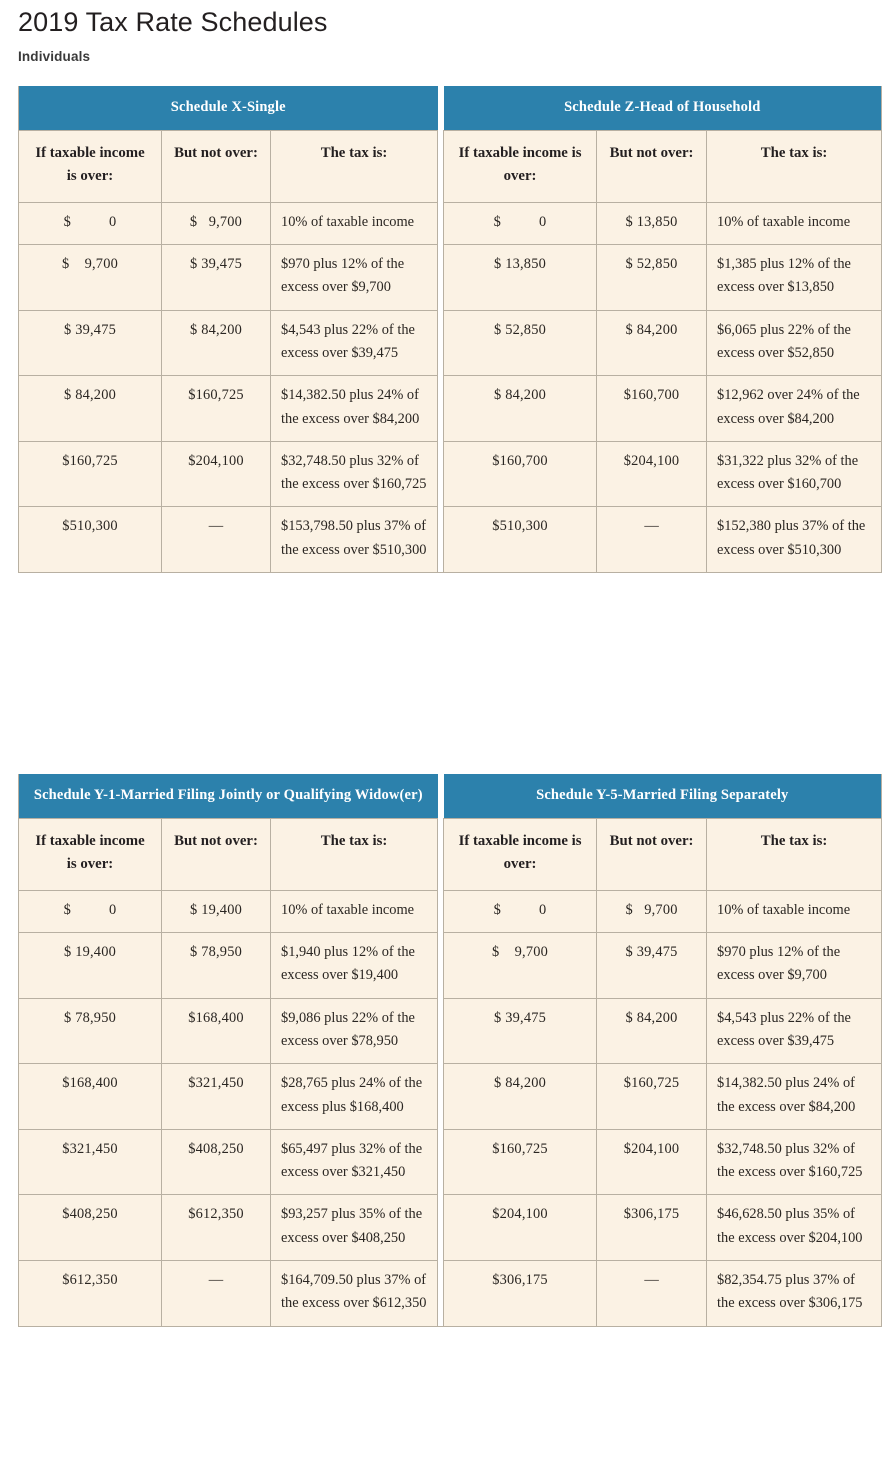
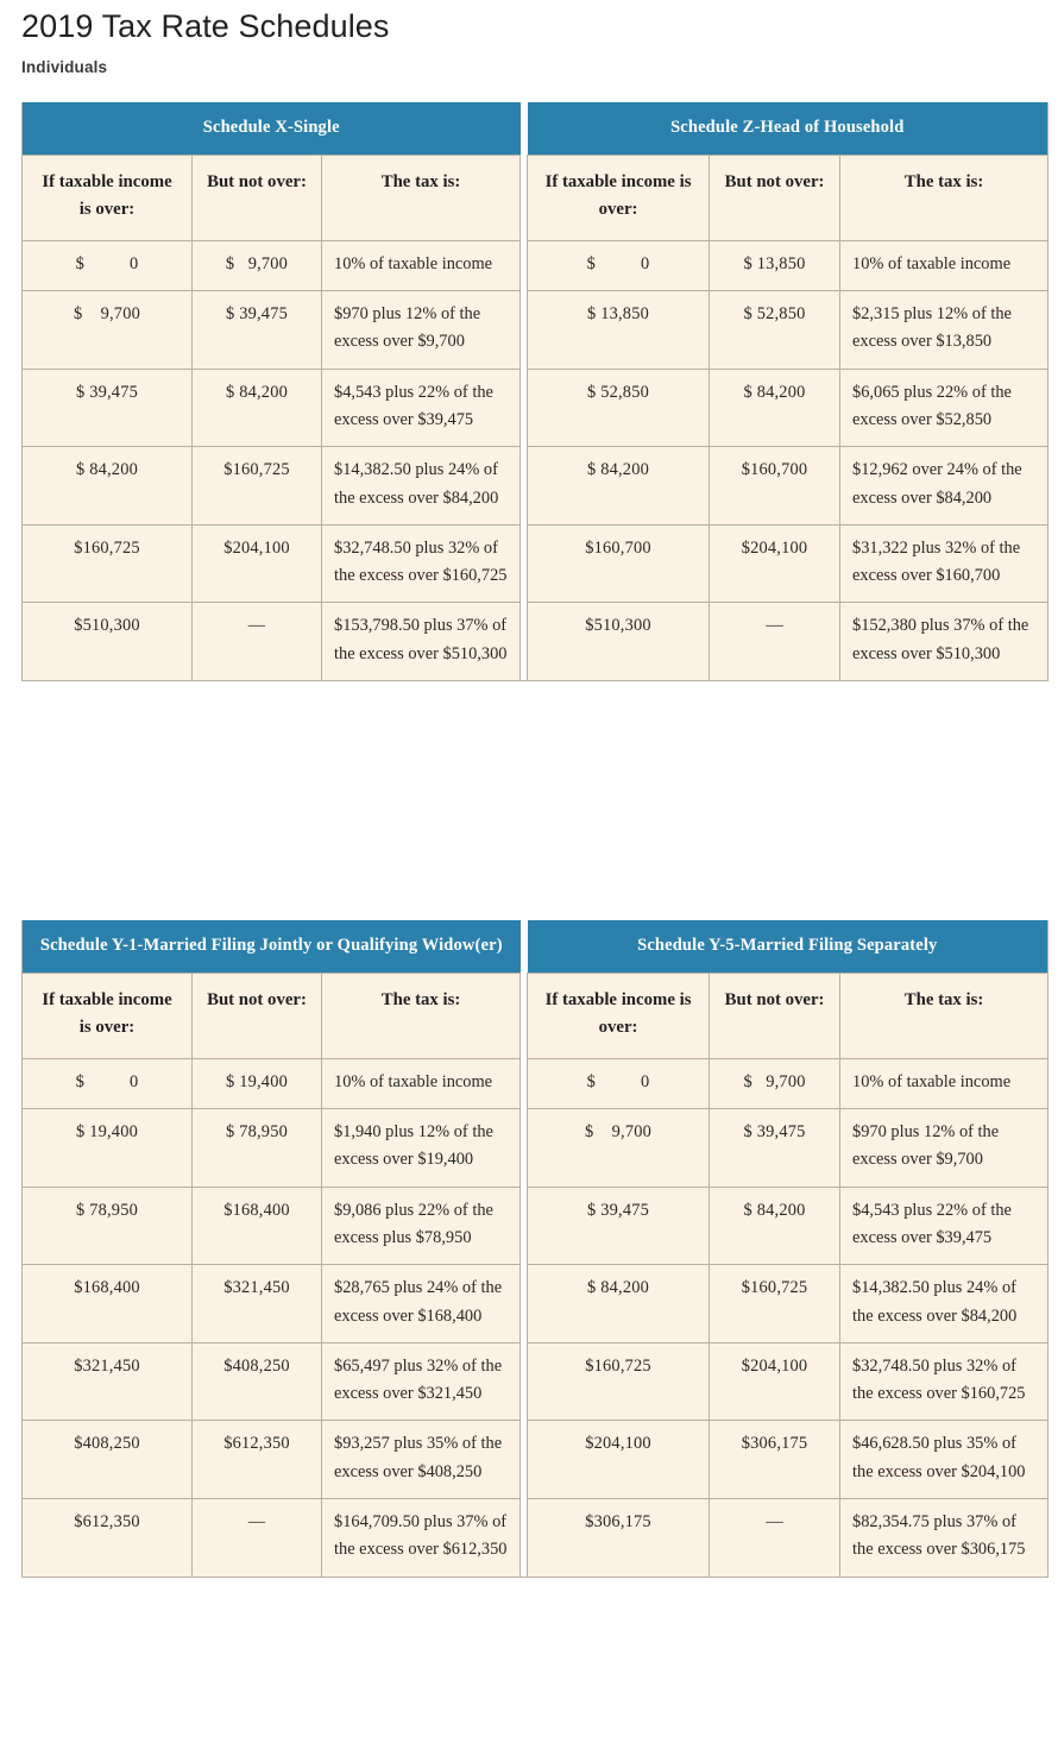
  2019 Tax Rate Schedules
  Individuals
  Schedule X-Single		Schedule Z-Head of Household
  If taxable incomeis over:	But not over:	The tax is:		If taxable income isover:	But not over:	The tax is:
  $ 0	$ 9,700	10% of taxable income		$ 0	$ 13,850	10% of taxable income
- $ 9,700	$ 39,475	$970 plus 12% of the excess over $9,700		$ 13,850	$ 52,850	$1,385 plus 12% of the excess over $13,850
+ $ 9,700	$ 39,475	$970 plus 12% of the excess over $9,700		$ 13,850	$ 52,850	$2,315 plus 12% of the excess over $13,850
  $ 39,475	$ 84,200	$4,543 plus 22% of the excess over $39,475		$ 52,850	$ 84,200	$6,065 plus 22% of the excess over $52,850
  $ 84,200	$160,725	$14,382.50 plus 24% of the excess over $84,200		$ 84,200	$160,700	$12,962 over 24% of the excess over $84,200
  $160,725	$204,100	$32,748.50 plus 32% of the excess over $160,725		$160,700	$204,100	$31,322 plus 32% of the excess over $160,700
  $510,300	—	$153,798.50 plus 37% of the excess over $510,300		$510,300	—	$152,380 plus 37% of the excess over $510,300
  Schedule Y-1-Married Filing Jointly or Qualifying Widow(er)		Schedule Y-5-Married Filing Separately
  If taxable incomeis over:	But not over:	The tax is:		If taxable income isover:	But not over:	The tax is:
  $ 0	$ 19,400	10% of taxable income		$ 0	$ 9,700	10% of taxable income
  $ 19,400	$ 78,950	$1,940 plus 12% of the excess over $19,400		$ 9,700	$ 39,475	$970 plus 12% of the excess over $9,700
- $ 78,950	$168,400	$9,086 plus 22% of the excess over $78,950		$ 39,475	$ 84,200	$4,543 plus 22% of the excess over $39,475
+ $ 78,950	$168,400	$9,086 plus 22% of the excess plus $78,950		$ 39,475	$ 84,200	$4,543 plus 22% of the excess over $39,475
- $168,400	$321,450	$28,765 plus 24% of the excess plus $168,400		$ 84,200	$160,725	$14,382.50 plus 24% of the excess over $84,200
+ $168,400	$321,450	$28,765 plus 24% of the excess over $168,400		$ 84,200	$160,725	$14,382.50 plus 24% of the excess over $84,200
  $321,450	$408,250	$65,497 plus 32% of the excess over $321,450		$160,725	$204,100	$32,748.50 plus 32% of the excess over $160,725
  $408,250	$612,350	$93,257 plus 35% of the excess over $408,250		$204,100	$306,175	$46,628.50 plus 35% of the excess over $204,100
  $612,350	—	$164,709.50 plus 37% of the excess over $612,350		$306,175	—	$82,354.75 plus 37% of the excess over $306,175
